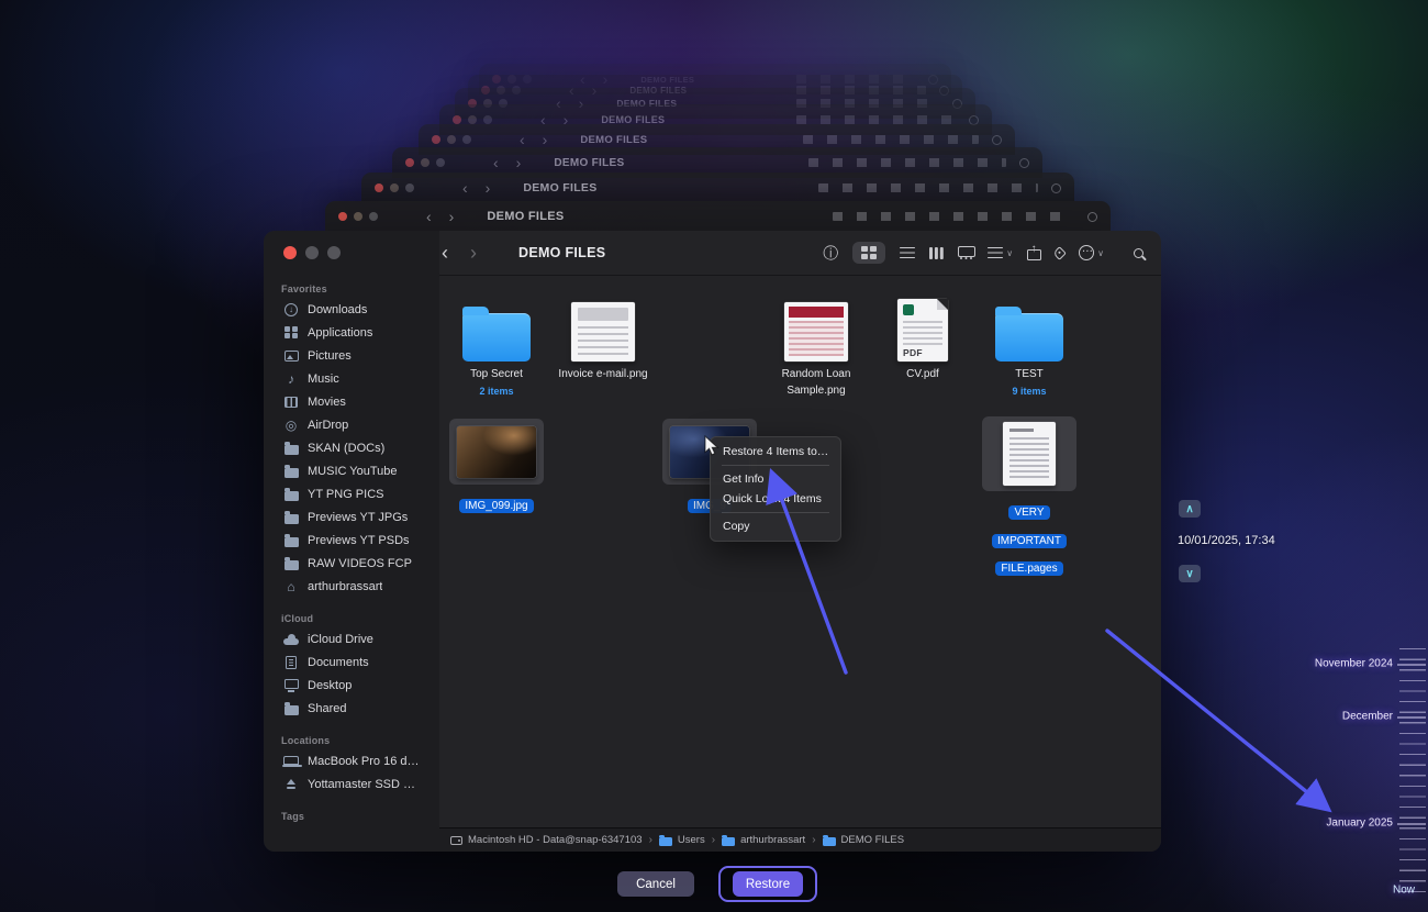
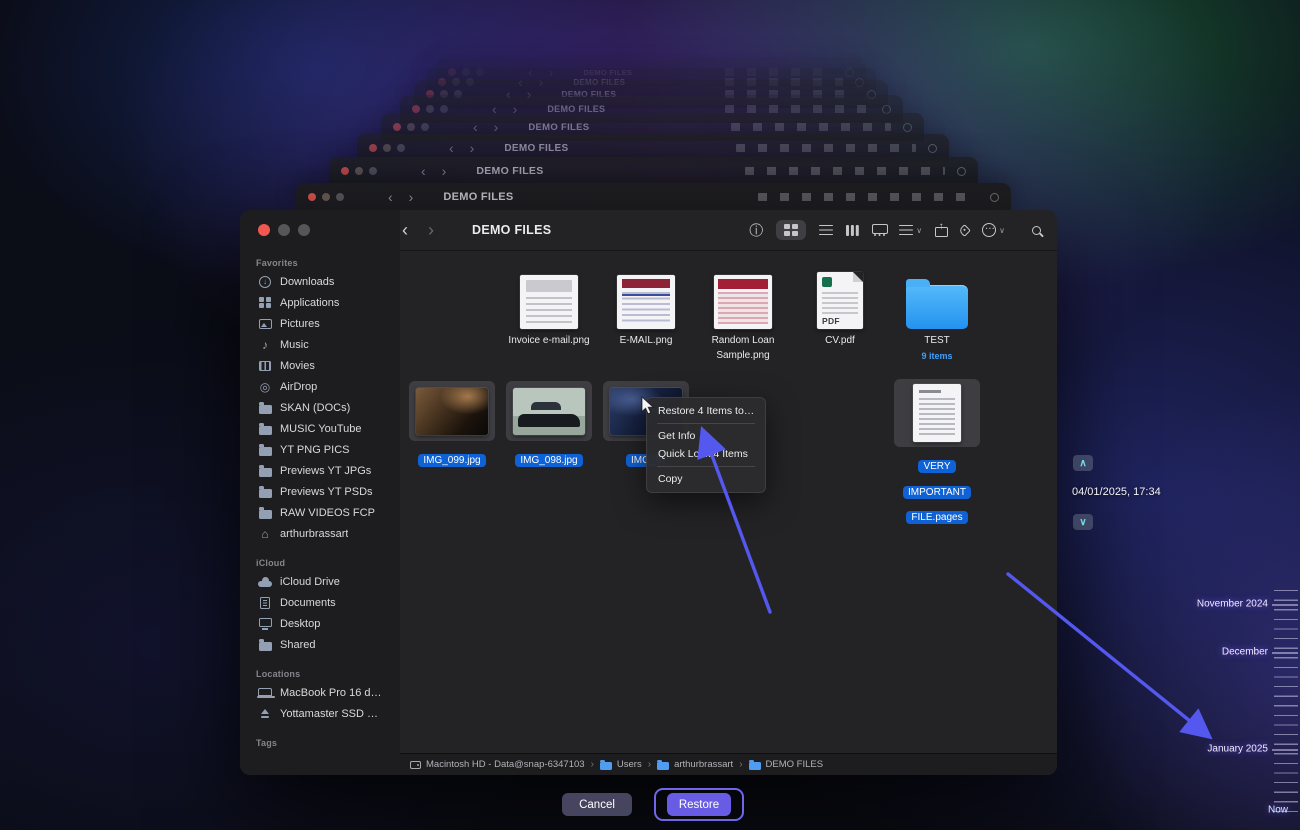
  ‹
  ›
  DEMO FILES
  ‹
  ›
  DEMO FILES
  ‹
  ›
  DEMO FILES
  ‹
  ›
  DEMO FILES
  ‹
  ›
  DEMO FILES
  ‹
  ›
  DEMO FILES
  ‹
  ›
  DEMO FILES
  ‹
  ›
  DEMO FILES
  ⓘ
  ∨
  ∨
  Favorites
  Downloads
  Applications
  Pictures
  ♪
  Music
  Movies
  ◎
  AirDrop
  SKAN (DOCs)
  MUSIC YouTube
  YT PNG PICS
  Previews YT JPGs
  Previews YT PSDs
  RAW VIDEOS FCP
  ⌂
  arthurbrassart
  iCloud
  iCloud Drive
  Documents
  Desktop
  Shared
  Locations
  MacBook Pro 16 de A
  Yottamaster SSD 2T
  Tags
- Top Secret
- 2 items
  Invoice e-mail.png
+ E-MAIL.png
  Random Loan Sample.png
  PDF
  CV.pdf
  TEST
  9 items
  IMG_099.jpg
+ IMG_098.jpg
  VERY IMPORTANT FILE.pages
  Macintosh HD - Data@snap-6347103
  ›
  Users
  ›
  arthurbrassart
  ›
  DEMO FILES
  Restore 4 Items to…
  Get Info
  Quick Look 4 Items
  Copy
  ∧
- 10/01/2025, 17:34
+ 04/01/2025, 17:34
  ∨
  November 2024
  December
  January 2025
  Now
  Cancel
  Restore
